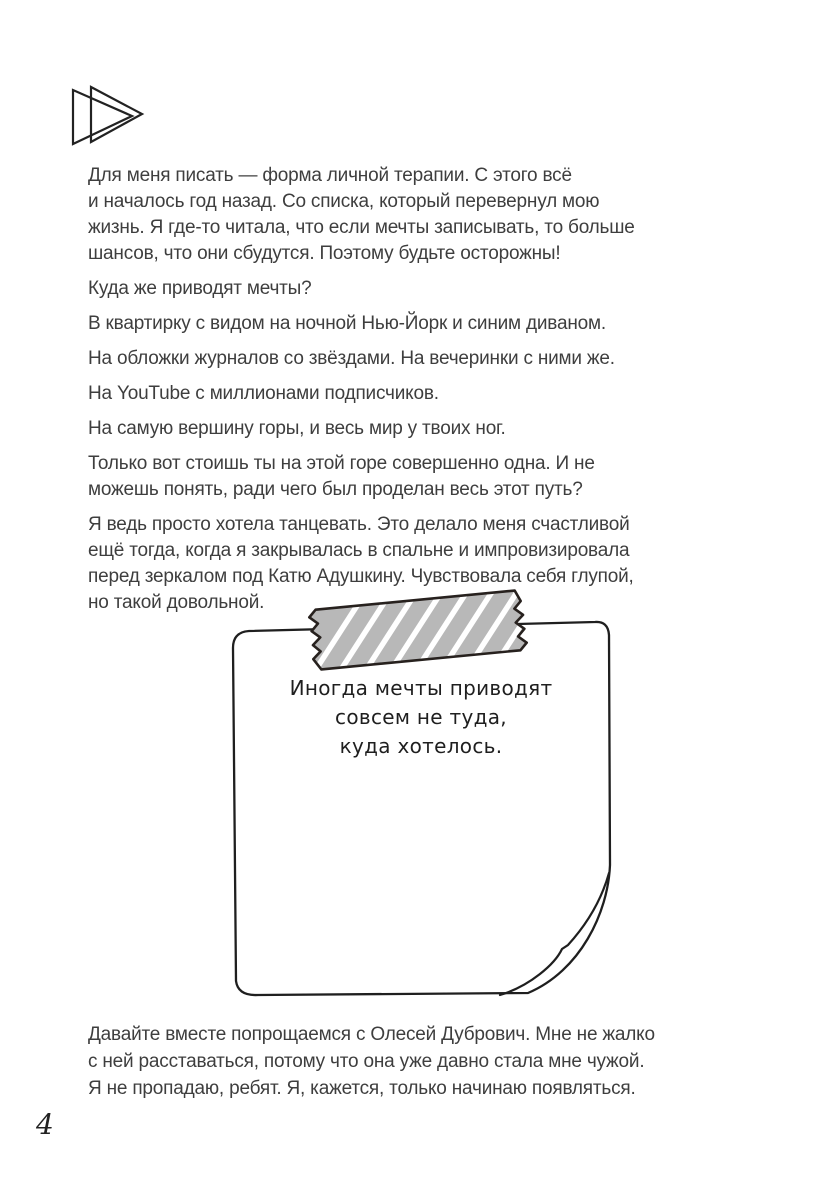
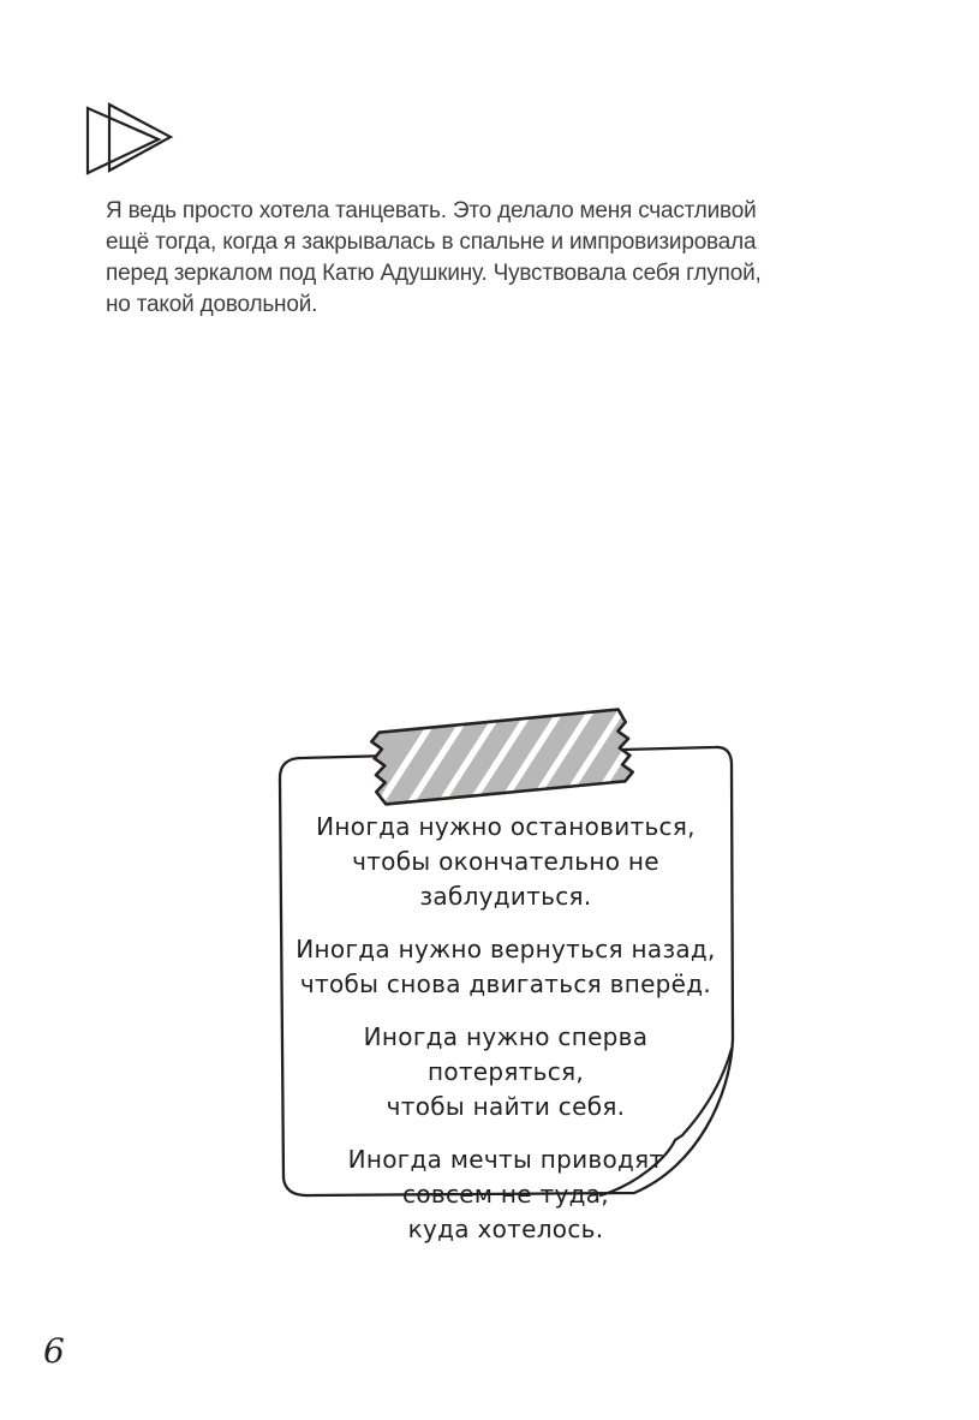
- Для меня писать — форма личной терапии. С этого всё
- и началось год назад. Со списка, который перевернул мою
- жизнь. Я где-то читала, что если мечты записывать, то больше
- шансов, что они сбудутся. Поэтому будьте осторожны!
- Куда же приводят мечты?
- В квартирку с видом на ночной Нью-Йорк и синим диваном.
- На обложки журналов со звёздами. На вечеринки с ними же.
- На YouTube с миллионами подписчиков.
- На самую вершину горы, и весь мир у твоих ног.
- Только вот стоишь ты на этой горе совершенно одна. И не
- можешь понять, ради чего был проделан весь этот путь?
  Я ведь просто хотела танцевать. Это делало меня счастливой
  ещё тогда, когда я закрывалась в спальне и импровизировала
  перед зеркалом под Катю Адушкину. Чувствовала себя глупой,
  но такой довольной.
+ Иногда нужно остановиться,
+ чтобы окончательно не заблудиться.
+ Иногда нужно вернуться назад,
+ чтобы снова двигаться вперёд.
+ Иногда нужно сперва потеряться,
+ чтобы найти себя.
  Иногда мечты приводят
  совсем не туда,
  куда хотелось.
- Давайте вместе попрощаемся с Олесей Дубрович. Мне не жалко
- с ней расставаться, потому что она уже давно стала мне чужой.
- Я не пропадаю, ребят. Я, кажется, только начинаю появляться.
- 4
+ 6
